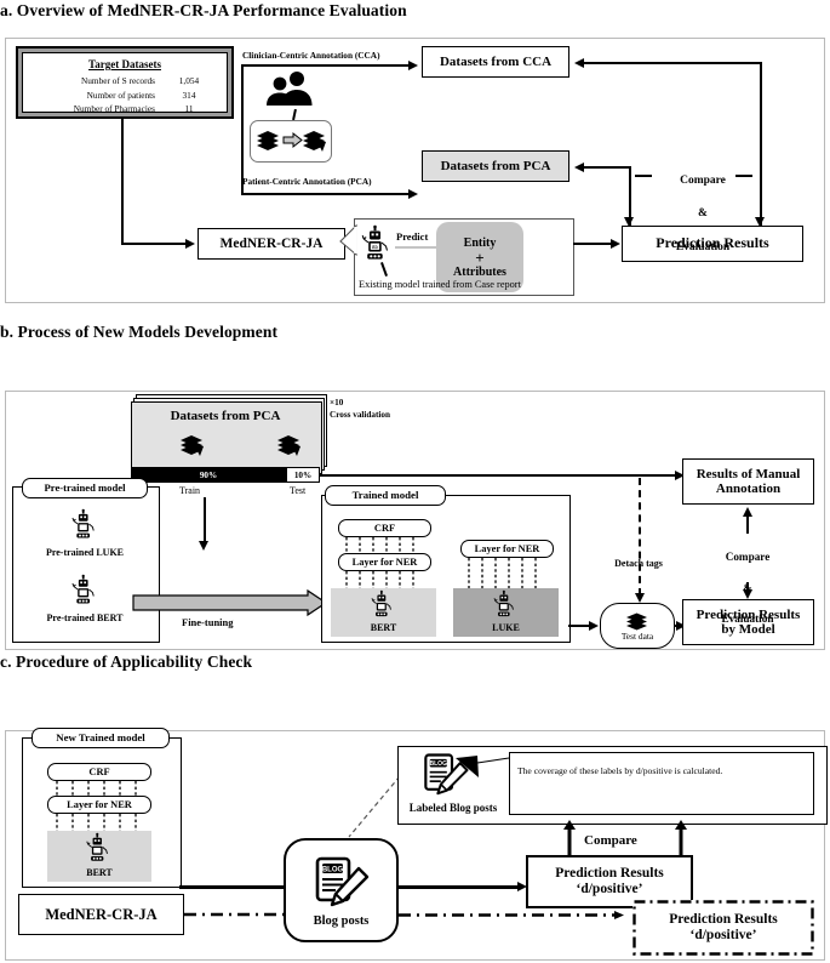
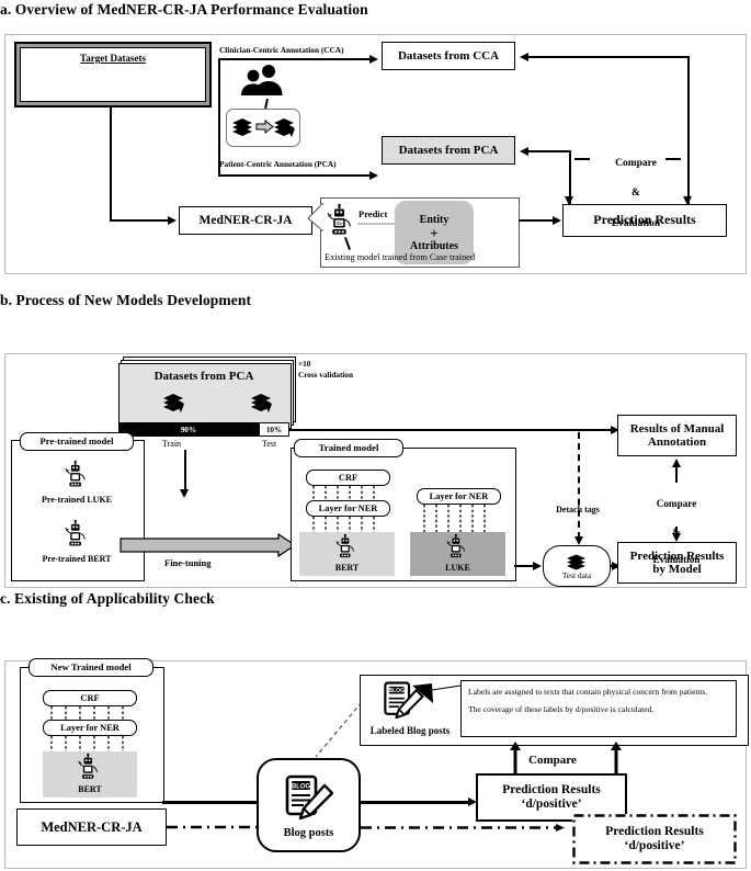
  a. Overview of MedNER-CR-JA Performance Evaluation
  Target Datasets
- Number of S records
- 1,054
- Number of patients
- 314
- Number of Pharmacies
- 11
  Clinician-Centric Annotation (CCA)
  Patient-Centric Annotation (PCA)
  Datasets from CCA
  Datasets from PCA
  MedNER-CR-JA
  Predict
  Entity
  +
  Attributes
- Existing model trained from Case report
+ Existing model trained from Case trained
  Prediction Results
  Compare
  &
  Evaluation
  b. Process of New Models Development
  Datasets from PCA
  90%
  10%
  Train
  Test
  ×10
  Cross validation
  Pre-trained model
  Pre-trained LUKE
  Pre-trained BERT
  Fine-tuning
  Trained model
  CRF
  Layer for NER
  BERT
  Layer for NER
  LUKE
  Results of Manual
  Annotation
  Detach tags
  Test data
  Prediction Results
  by Model
  Compare
  Evaluation
- c. Procedure of Applicability Check
+ c. Existing of Applicability Check
  New Trained model
  CRF
  Layer for NER
  BERT
  MedNER-CR-JA
  Blog posts
  Labeled Blog posts
+ Labels are assigned to texts that contain physical concern from patients.
  The coverage of these labels by d/positive is calculated.
  Compare
  Prediction Results
  ‘d/positive’
  Prediction Results
  ‘d/positive’
